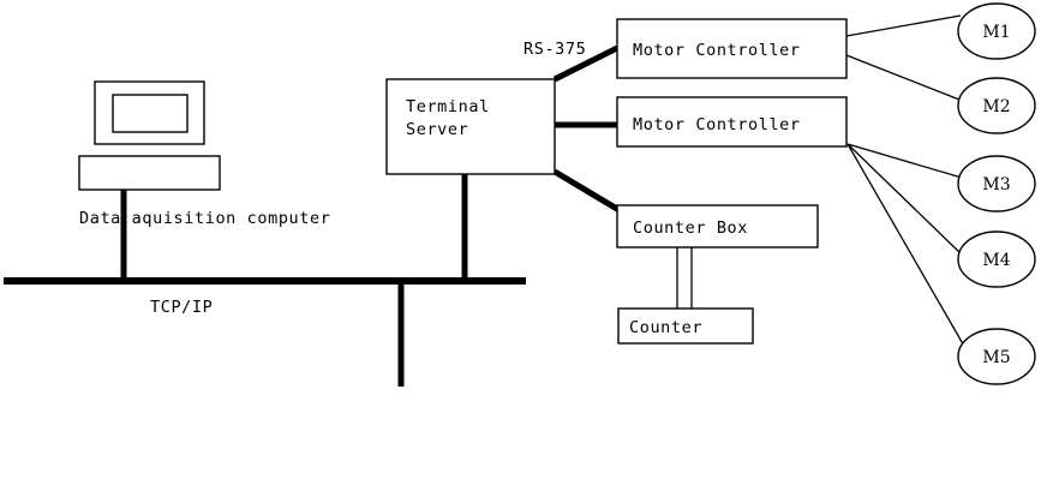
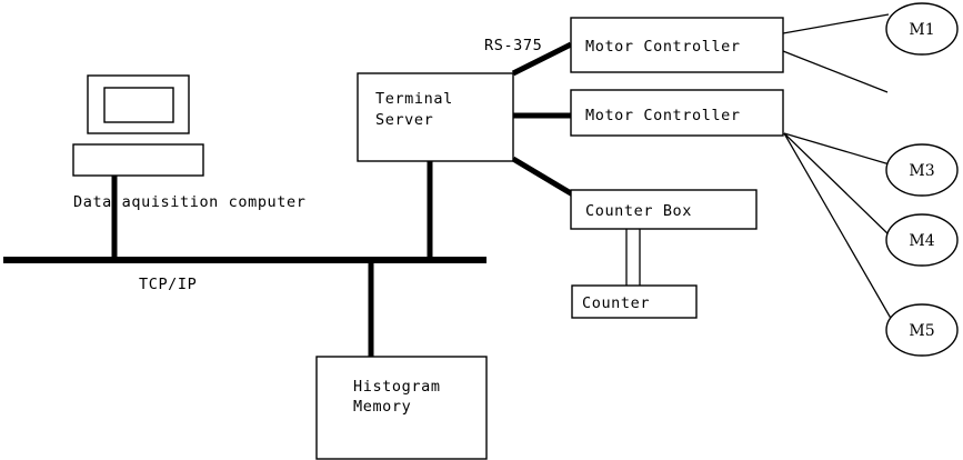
  TCP/IP
  Data aquisition computer
  Terminal
  Server
  RS-375
  Motor Controller
  Motor Controller
  M1
- M2
  M3
  M4
  M5
  Counter Box
  Counter
+ Histogram
+ Memory
